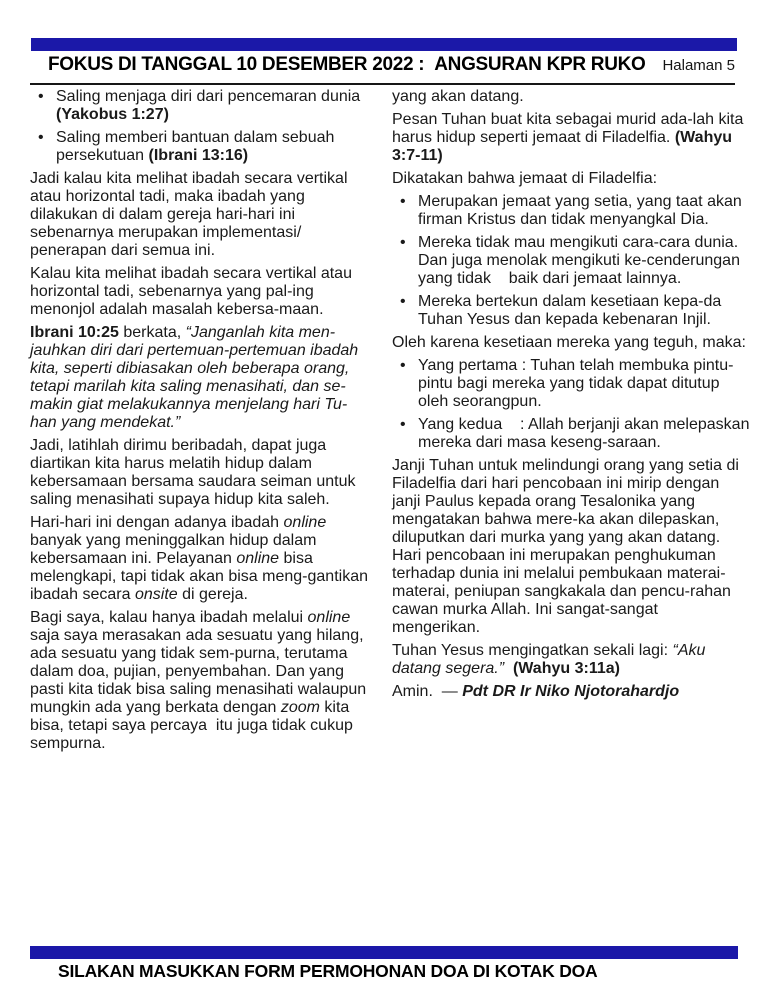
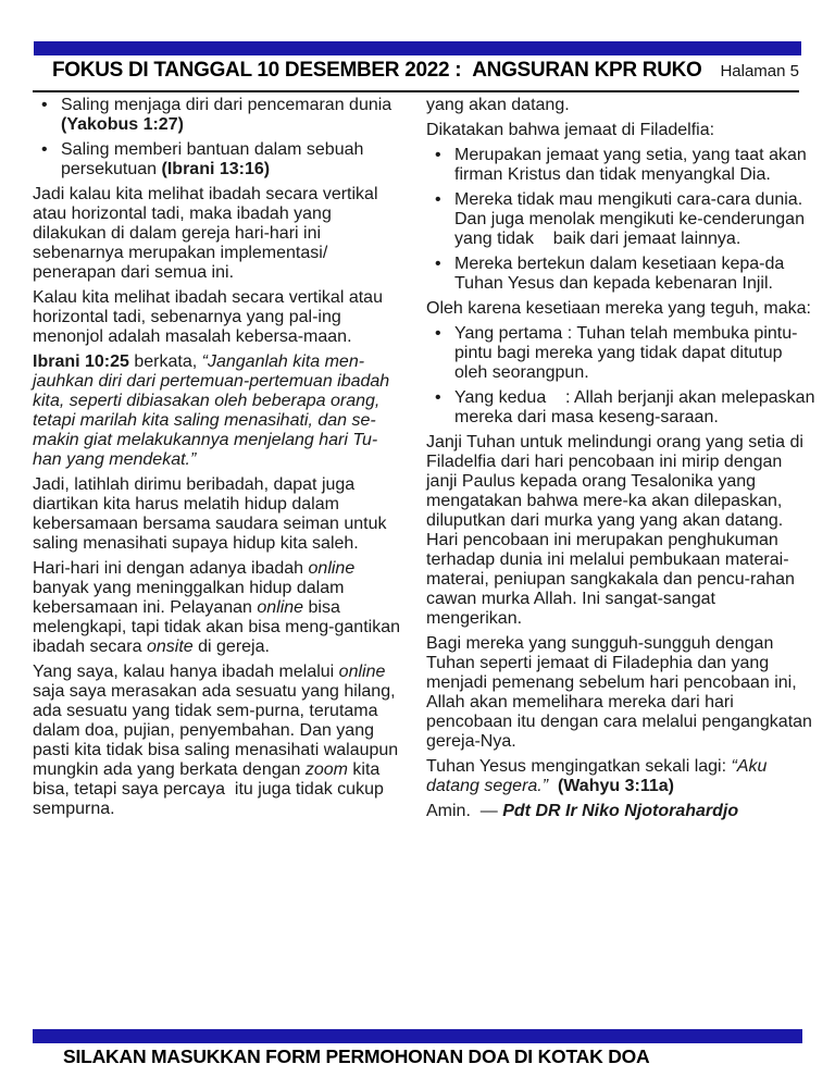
  FOKUS DI TANGGAL 10 DESEMBER 2022 : ANGSURAN KPR RUKO
  Halaman 5
  •
  Saling menjaga diri dari pencemaran dunia (Yakobus 1:27)
  •
  Saling memberi bantuan dalam sebuah persekutuan (Ibrani 13:16)
  Jadi kalau kita melihat ibadah secara vertikal atau horizontal tadi, maka ibadah yang dilakukan di dalam gereja hari-hari ini sebenarnya merupakan implementasi/ penerapan dari semua ini.
  Kalau kita melihat ibadah secara vertikal atau horizontal tadi, sebenarnya yang pal-ing menonjol adalah masalah kebersa-maan.
  Ibrani 10:25 berkata, “Janganlah kita men-jauhkan diri dari pertemuan-pertemuan ibadah kita, seperti dibiasakan oleh beberapa orang, tetapi marilah kita saling menasihati, dan se-makin giat melakukannya menjelang hari Tu-han yang mendekat.”
  Jadi, latihlah dirimu beribadah, dapat juga diartikan kita harus melatih hidup dalam kebersamaan bersama saudara seiman untuk saling menasihati supaya hidup kita saleh.
  Hari-hari ini dengan adanya ibadah online banyak yang meninggalkan hidup dalam kebersamaan ini. Pelayanan online bisa melengkapi, tapi tidak akan bisa meng-gantikan ibadah secara onsite di gereja.
- Bagi saya, kalau hanya ibadah melalui online saja saya merasakan ada sesuatu yang hilang, ada sesuatu yang tidak sem-purna, terutama dalam doa, pujian, penyembahan. Dan yang pasti kita tidak bisa saling menasihati walaupun mungkin ada yang berkata dengan zoom kita bisa, tetapi saya percaya itu juga tidak cukup sempurna.
+ Yang saya, kalau hanya ibadah melalui online saja saya merasakan ada sesuatu yang hilang, ada sesuatu yang tidak sem-purna, terutama dalam doa, pujian, penyembahan. Dan yang pasti kita tidak bisa saling menasihati walaupun mungkin ada yang berkata dengan zoom kita bisa, tetapi saya percaya itu juga tidak cukup sempurna.
  yang akan datang.
- Pesan Tuhan buat kita sebagai murid ada-lah kita harus hidup seperti jemaat di Filadelfia. (Wahyu 3:7-11)
  Dikatakan bahwa jemaat di Filadelfia:
  •
  Merupakan jemaat yang setia, yang taat akan firman Kristus dan tidak menyangkal Dia.
  •
  Mereka tidak mau mengikuti cara-cara dunia. Dan juga menolak mengikuti ke-cenderungan yang tidak baik dari jemaat lainnya.
  •
  Mereka bertekun dalam kesetiaan kepa-da Tuhan Yesus dan kepada kebenaran Injil.
  Oleh karena kesetiaan mereka yang teguh, maka:
  •
  Yang pertama : Tuhan telah membuka pintu-pintu bagi mereka yang tidak dapat ditutup oleh seorangpun.
  •
  Yang kedua : Allah berjanji akan melepaskan mereka dari masa keseng-saraan.
  Janji Tuhan untuk melindungi orang yang setia di Filadelfia dari hari pencobaan ini mirip dengan janji Paulus kepada orang Tesalonika yang mengatakan bahwa mere-ka akan dilepaskan, diluputkan dari murka yang yang akan datang. Hari pencobaan ini merupakan penghukuman terhadap dunia ini melalui pembukaan materai-materai, peniupan sangkakala dan pencu-rahan cawan murka Allah. Ini sangat-sangat mengerikan.
+ Bagi mereka yang sungguh-sungguh dengan Tuhan seperti jemaat di Filadephia dan yang menjadi pemenang sebelum hari pencobaan ini, Allah akan memelihara mereka dari hari pencobaan itu dengan cara melalui pengangkatan gereja-Nya.
  Tuhan Yesus mengingatkan sekali lagi: “Aku datang segera.” (Wahyu 3:11a)
  Amin. — Pdt DR Ir Niko Njotorahardjo
  SILAKAN MASUKKAN FORM PERMOHONAN DOA DI KOTAK DOA
